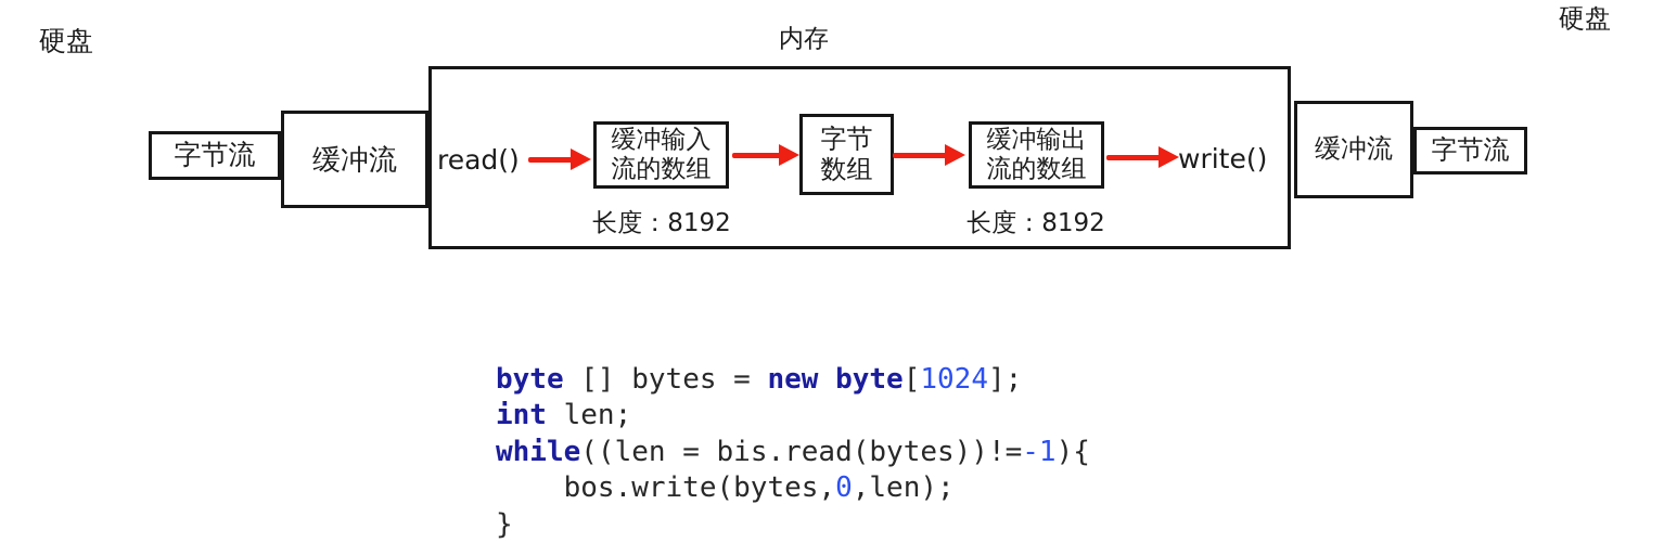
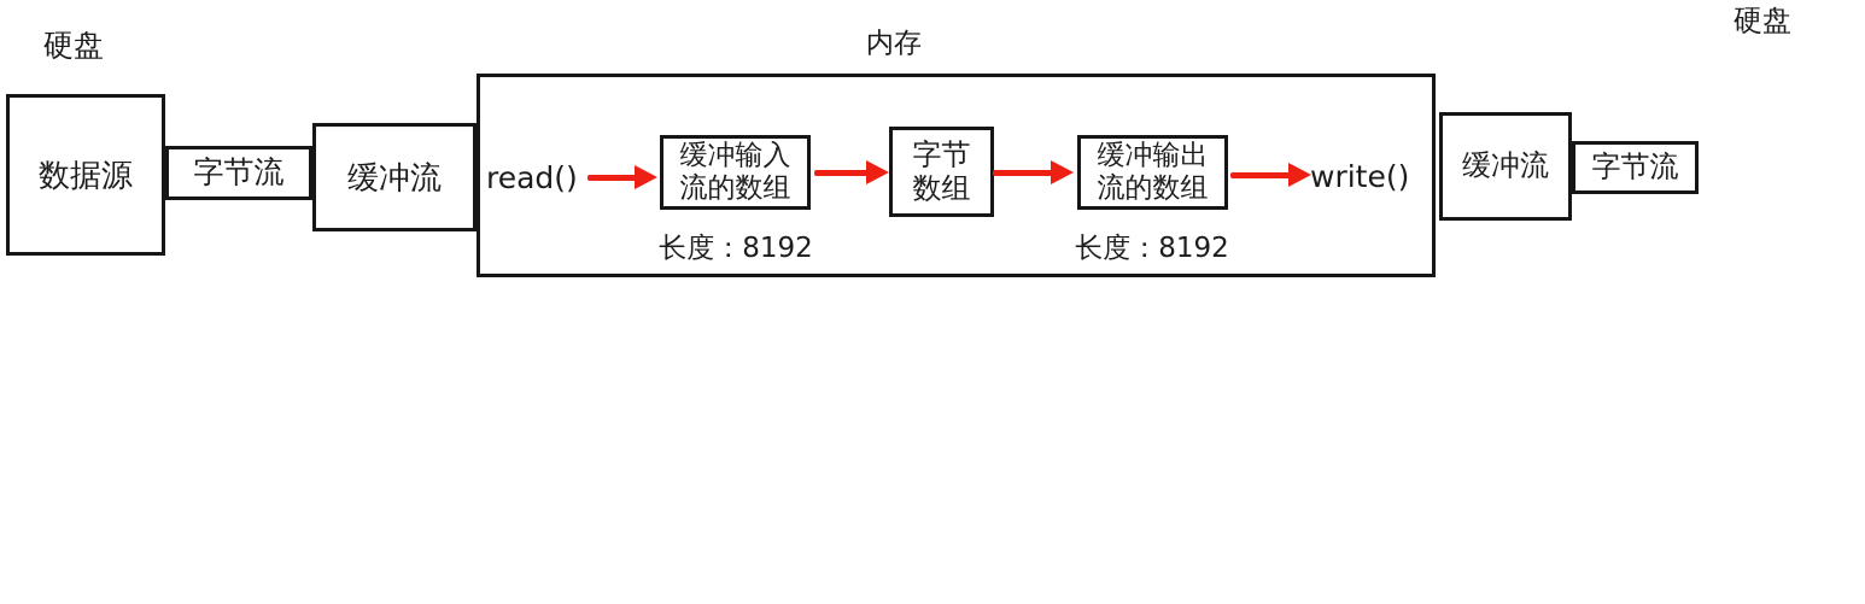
  硬盘
  内存
  硬盘
+ 数据源
  字节流
  缓冲流
  read()
  缓冲输入
  流的数组
  长度：8192
  字节
  数组
  缓冲输出
  流的数组
  长度：8192
  write()
  缓冲流
  字节流
- byte [] bytes = new byte[1024];
- int len;
- while((len = bis.read(bytes))!=-1){
- bos.write(bytes,0,len);
- }
